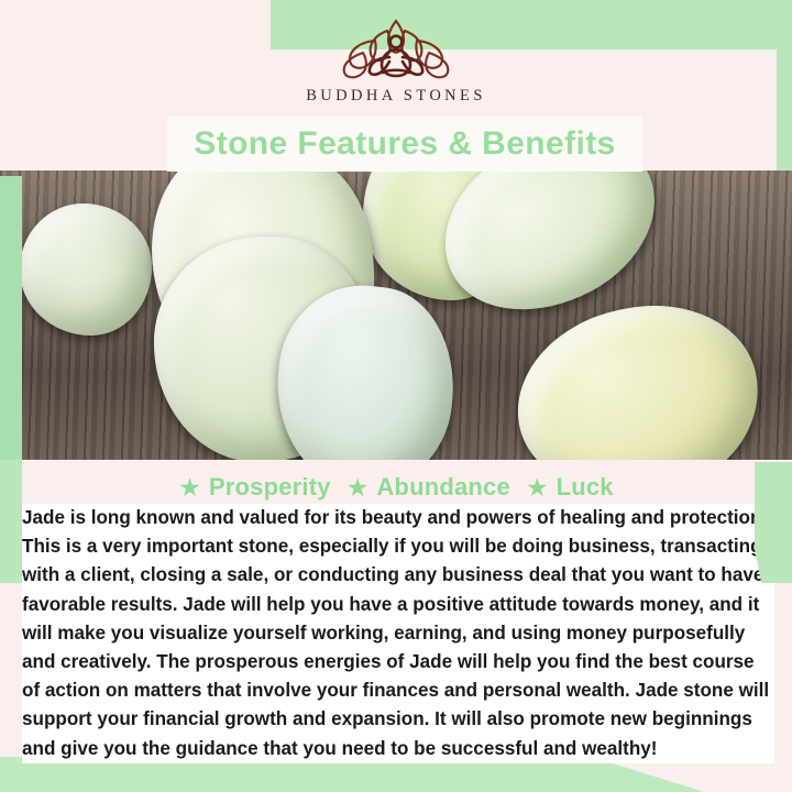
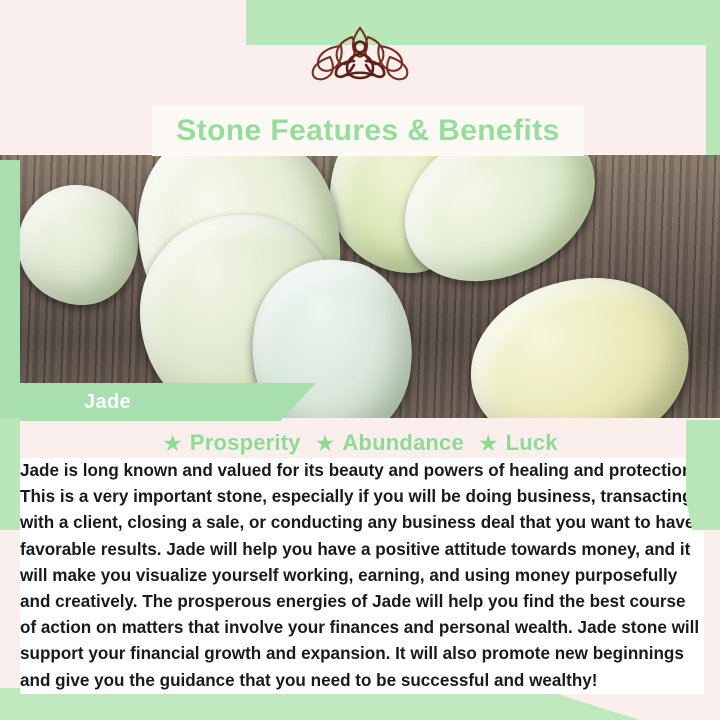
- BUDDHA STONES
  Stone Features & Benefits
+ Jade
  ★
  Prosperity
  ★
  Abundance
  ★
  Luck
  Jade is long known and valued for its beauty and powers of healing and protectio This is a very important stone, especially if you will be doing business, transactin with a client, closing a sale, or conducting any business deal that you want to have favorable results. Jade will help you have a positive attitude towards money, and it will make you visualize yourself working, earning, and using money purposefully and creatively. The prosperous energies of Jade will help you find the best course of action on matters that involve your finances and personal wealth. Jade stone will support your financial growth and expansion. It will also promote new beginnings and give you the guidance that you need to be successful and wealthy!
